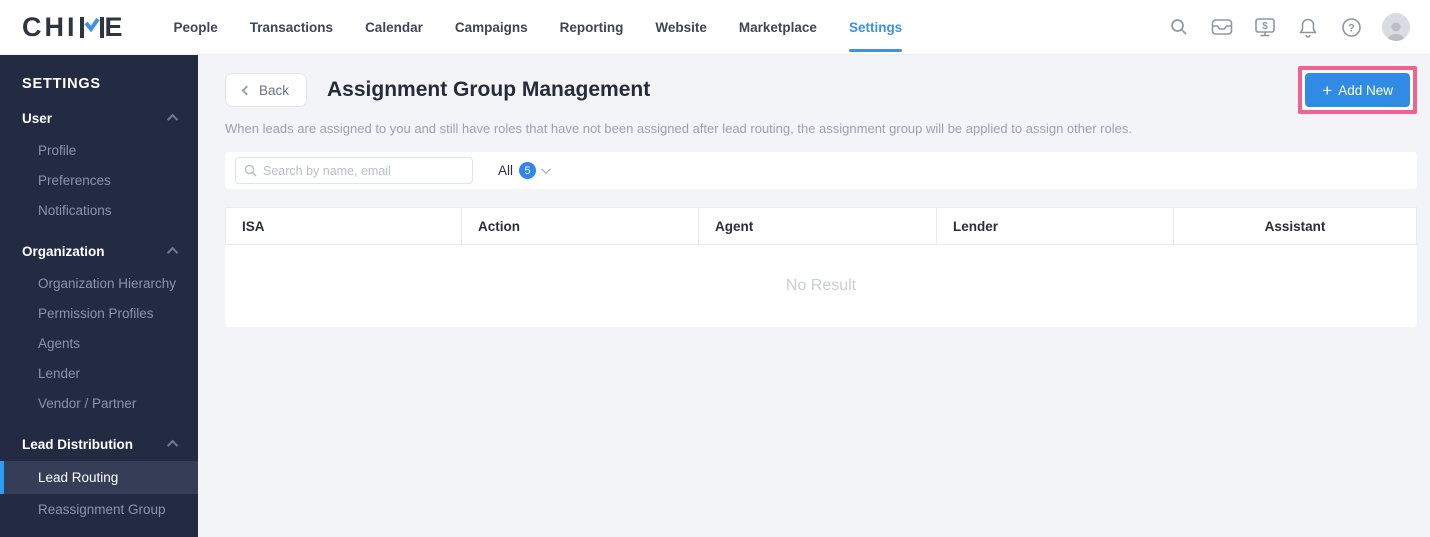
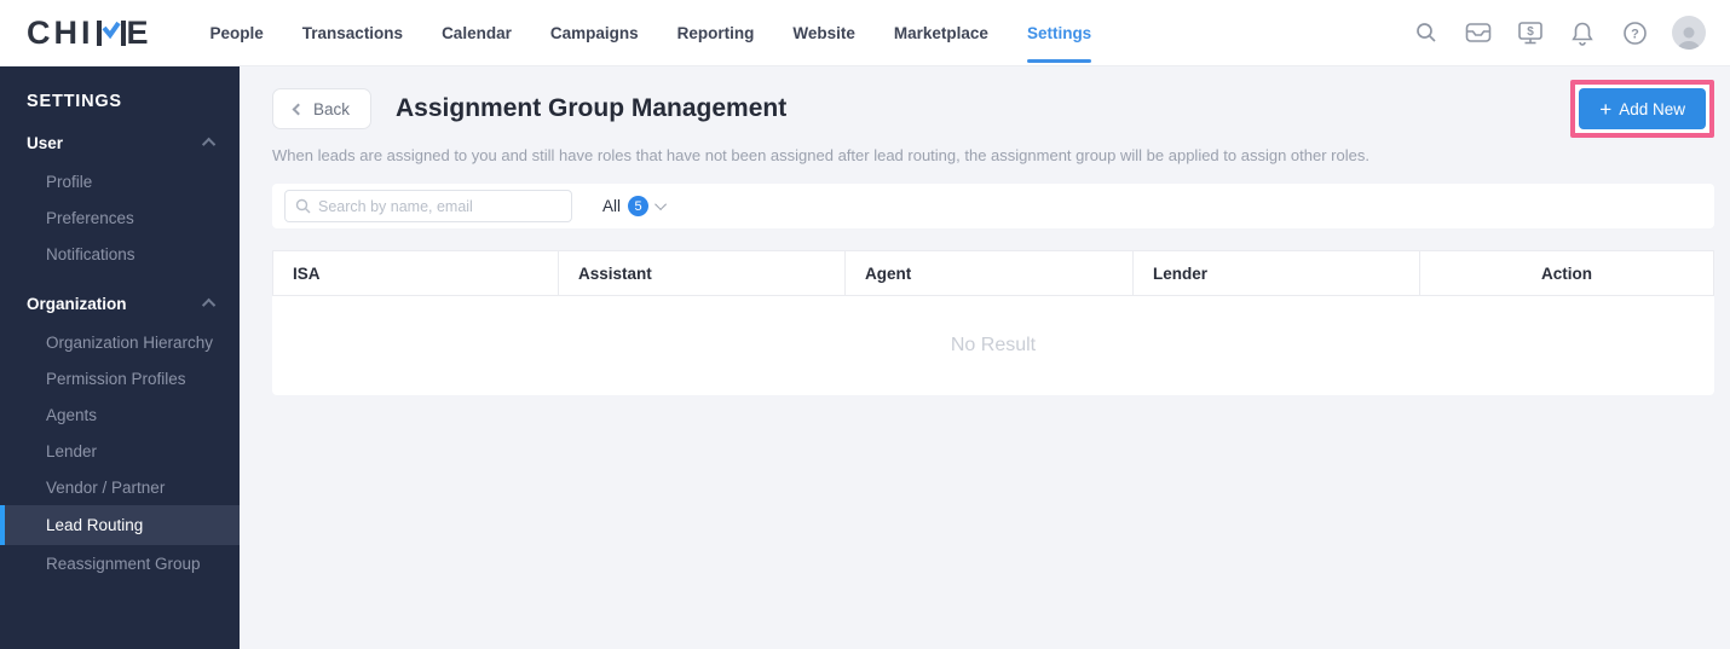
  CHI
  E
  People
  Transactions
  Calendar
  Campaigns
  Reporting
  Website
  Marketplace
  Settings
  $
  ?
  SETTINGS
  User
  Profile
  Preferences
  Notifications
  Organization
  Organization Hierarchy
  Permission Profiles
  Agents
  Lender
  Vendor / Partner
- Lead Distribution
  Lead Routing
  Reassignment Group
  Back
  Assignment Group Management
  +
  Add New
  When leads are assigned to you and still have roles that have not been assigned after lead routing, the assignment group will be applied to assign other roles.
  Search by name, email
  All
  5
  ISA
- Action
+ Assistant
  Agent
  Lender
- Assistant
+ Action
  No Result
